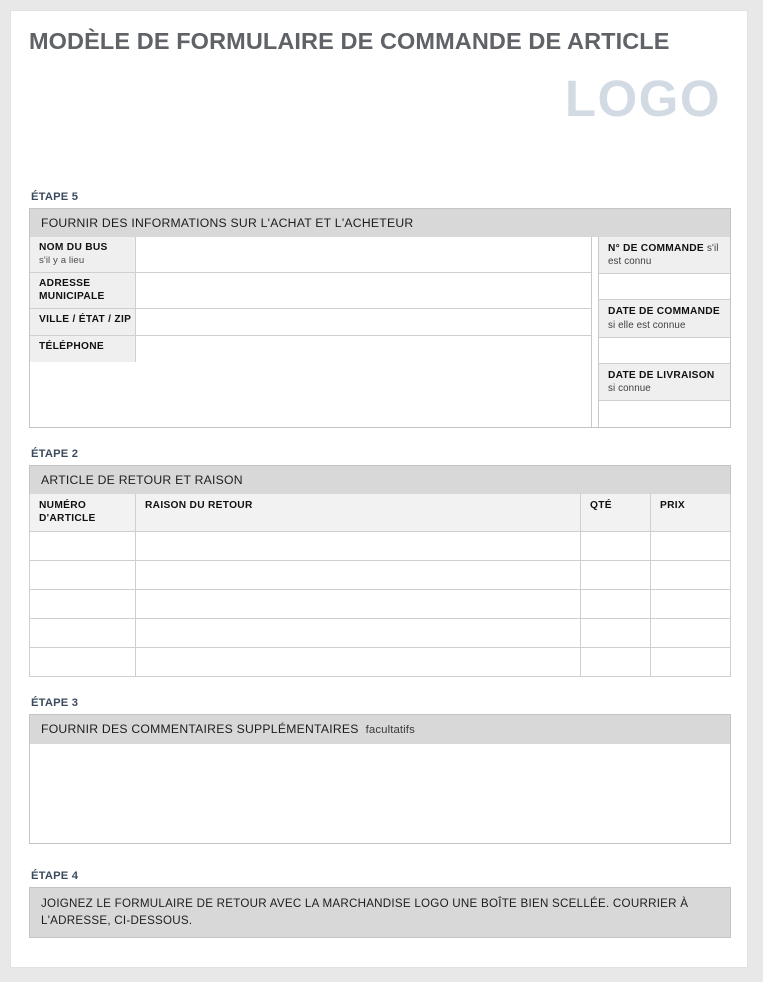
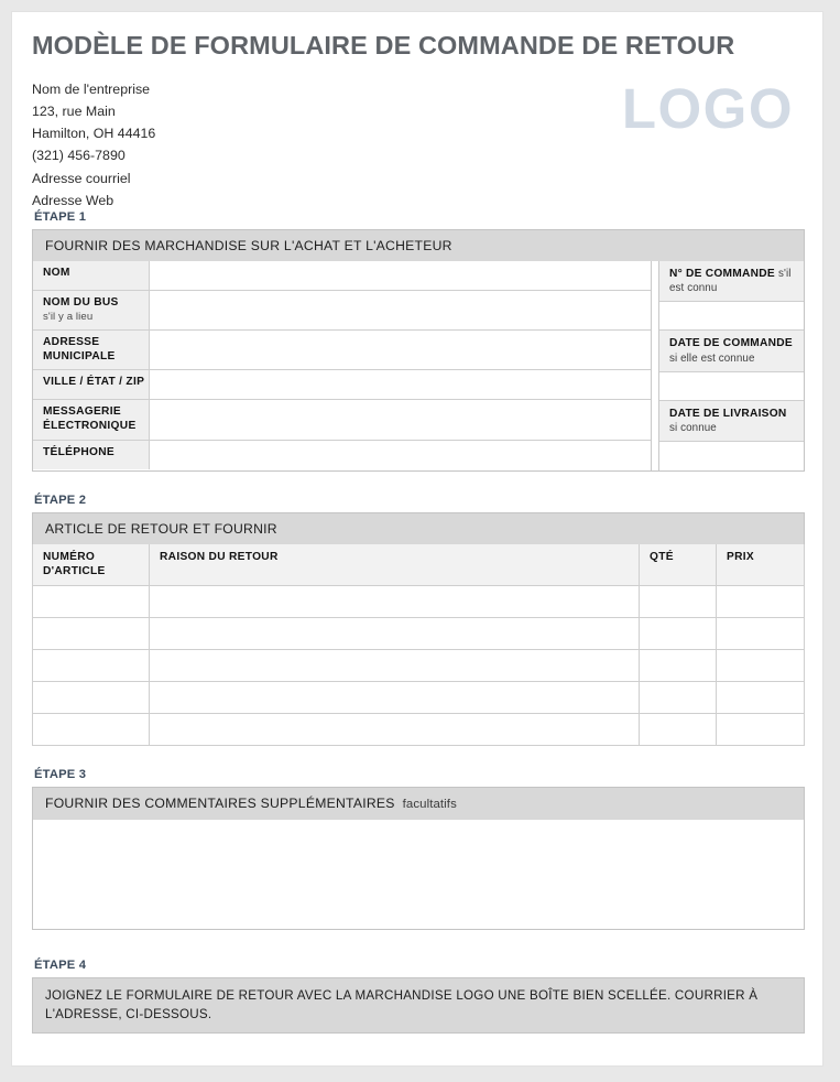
- MODÈLE DE FORMULAIRE DE COMMANDE DE ARTICLE
+ MODÈLE DE FORMULAIRE DE COMMANDE DE RETOUR
+ Nom de l'entreprise
+ 123, rue Main
+ Hamilton, OH 44416
+ (321) 456-7890
+ Adresse courriel
+ Adresse Web
  LOGO
- ÉTAPE 5
+ ÉTAPE 1
- FOURNIR DES INFORMATIONS SUR L'ACHAT ET L'ACHETEUR
+ FOURNIR DES MARCHANDISE SUR L'ACHAT ET L'ACHETEUR
+ NOM
  NOM DU BUS
  s'il y a lieu
  ADRESSE MUNICIPALE
  VILLE / ÉTAT / ZIP
+ MESSAGERIE ÉLECTRONIQUE
  TÉLÉPHONE
  N° DE COMMANDE s'il est connu
  DATE DE COMMANDE si elle est connue
  DATE DE LIVRAISON si connue
  ÉTAPE 2
- ARTICLE DE RETOUR ET RAISON
+ ARTICLE DE RETOUR ET FOURNIR
  NUMÉRO D'ARTICLE	RAISON DU RETOUR	QTÉ	PRIX
  ÉTAPE 3
  FOURNIR DES COMMENTAIRES SUPPLÉMENTAIRES facultatifs
  ÉTAPE 4
  JOIGNEZ LE FORMULAIRE DE RETOUR AVEC LA MARCHANDISE LOGO UNE BOÎTE BIEN SCELLÉE. COURRIER À L'ADRESSE, CI-DESSOUS.
